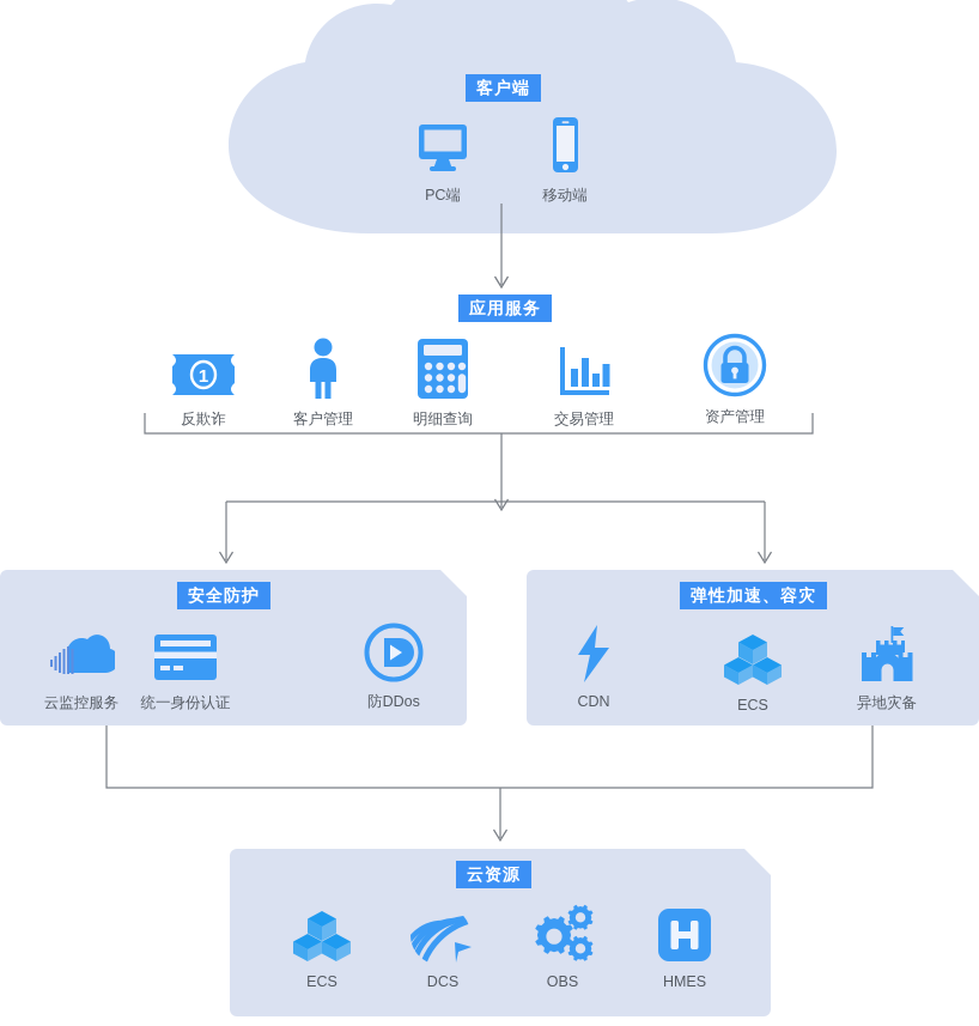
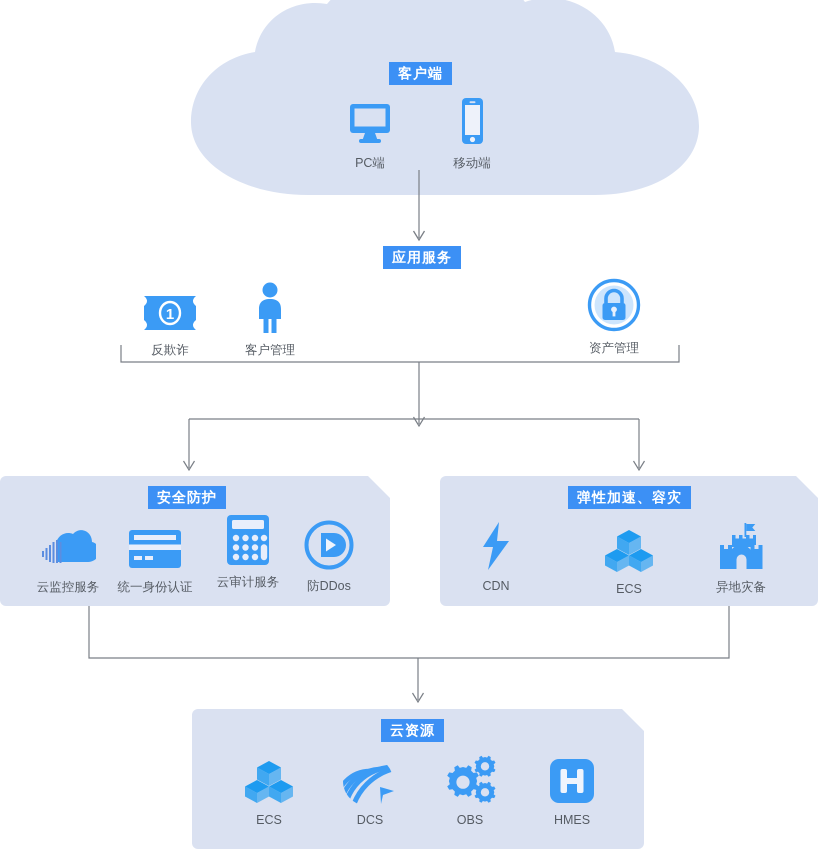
  客户端
  PC端
  移动端
  应用服务
  1
  反欺诈
  客户管理
- 明细查询
- 交易管理
  资产管理
  安全防护
  云监控服务
  统一身份认证
+ 云审计服务
  防DDos
  弹性加速、容灾
  CDN
  ECS
  异地灾备
  云资源
  ECS
  DCS
  OBS
  HMES
